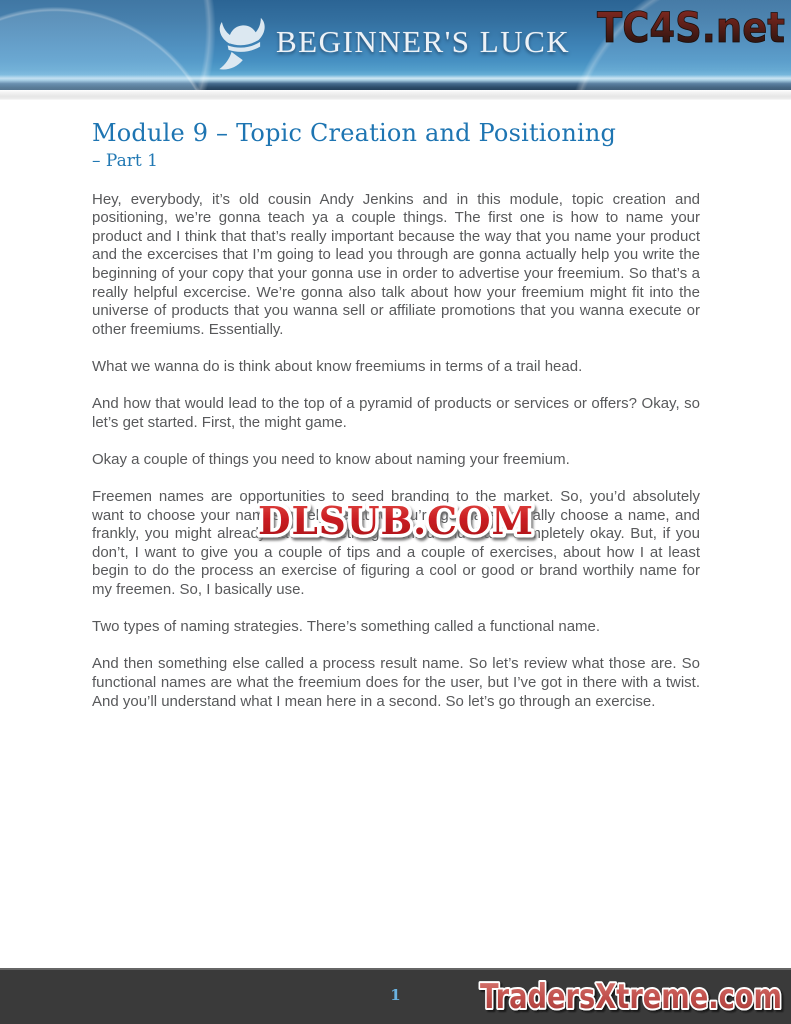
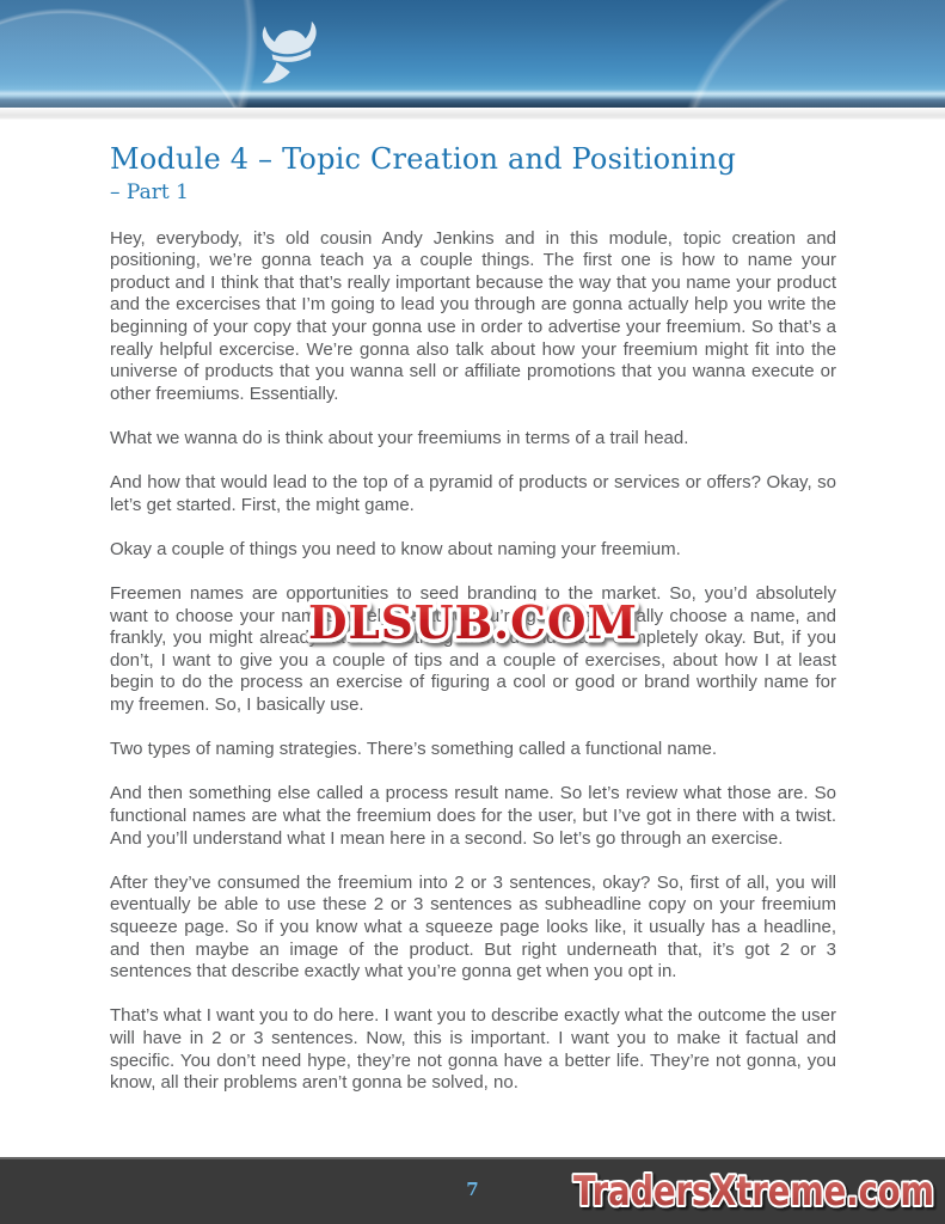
- BEGINNER'S LUCK
- TC4S.net
- Module 9 – Topic Creation and Positioning
+ Module 4 – Topic Creation and Positioning
  – Part 1
  Hey, everybody, it’s old cousin Andy Jenkins and in this module, topic creation and positioning, we’re gonna teach ya a couple things. The first one is how to name your product and I think that that’s really important because the way that you name your product and the excercises that I’m going to lead you through are gonna actually help you write the beginning of your copy that your gonna use in order to advertise your freemium. So that’s a really helpful excercise. We’re gonna also talk about how your freemium might fit into the universe of products that you wanna sell or affiliate promotions that you wanna execute or other freemiums. Essentially.
- What we wanna do is think about know freemiums in terms of a trail head.
+ What we wanna do is think about your freemiums in terms of a trail head.
  And how that would lead to the top of a pyramid of products or services or offers? Okay, so let’s get started. First, the might game.
  Okay a couple of things you need to know about naming your freemium.
  Freemen names are opportunities to seed branding to the market. So, you’d absolutely want to choose your names wisely because you’re gonna eventually choose a name, and frankly, you might already have something in mind and that’s completely okay. But, if you don’t, I want to give you a couple of tips and a couple of exercises, about how I at least begin to do the process an exercise of figuring a cool or good or brand worthily name for my freemen. So, I basically use.
  DLSUB.COM
  Two types of naming strategies. There’s something called a functional name.
  And then something else called a process result name. So let’s review what those are. So functional names are what the freemium does for the user, but I’ve got in there with a twist. And you’ll understand what I mean here in a second. So let’s go through an exercise.
+ After they’ve consumed the freemium into 2 or 3 sentences, okay? So, first of all, you will eventually be able to use these 2 or 3 sentences as subheadline copy on your freemium squeeze page. So if you know what a squeeze page looks like, it usually has a headline, and then maybe an image of the product. But right underneath that, it’s got 2 or 3 sentences that describe exactly what you’re gonna get when you opt in.
+ That’s what I want you to do here. I want you to describe exactly what the outcome the user will have in 2 or 3 sentences. Now, this is important. I want you to make it factual and specific. You don’t need hype, they’re not gonna have a better life. They’re not gonna, you know, all their problems aren’t gonna be solved, no.
- 1
+ 7
  TradersXtreme.com
